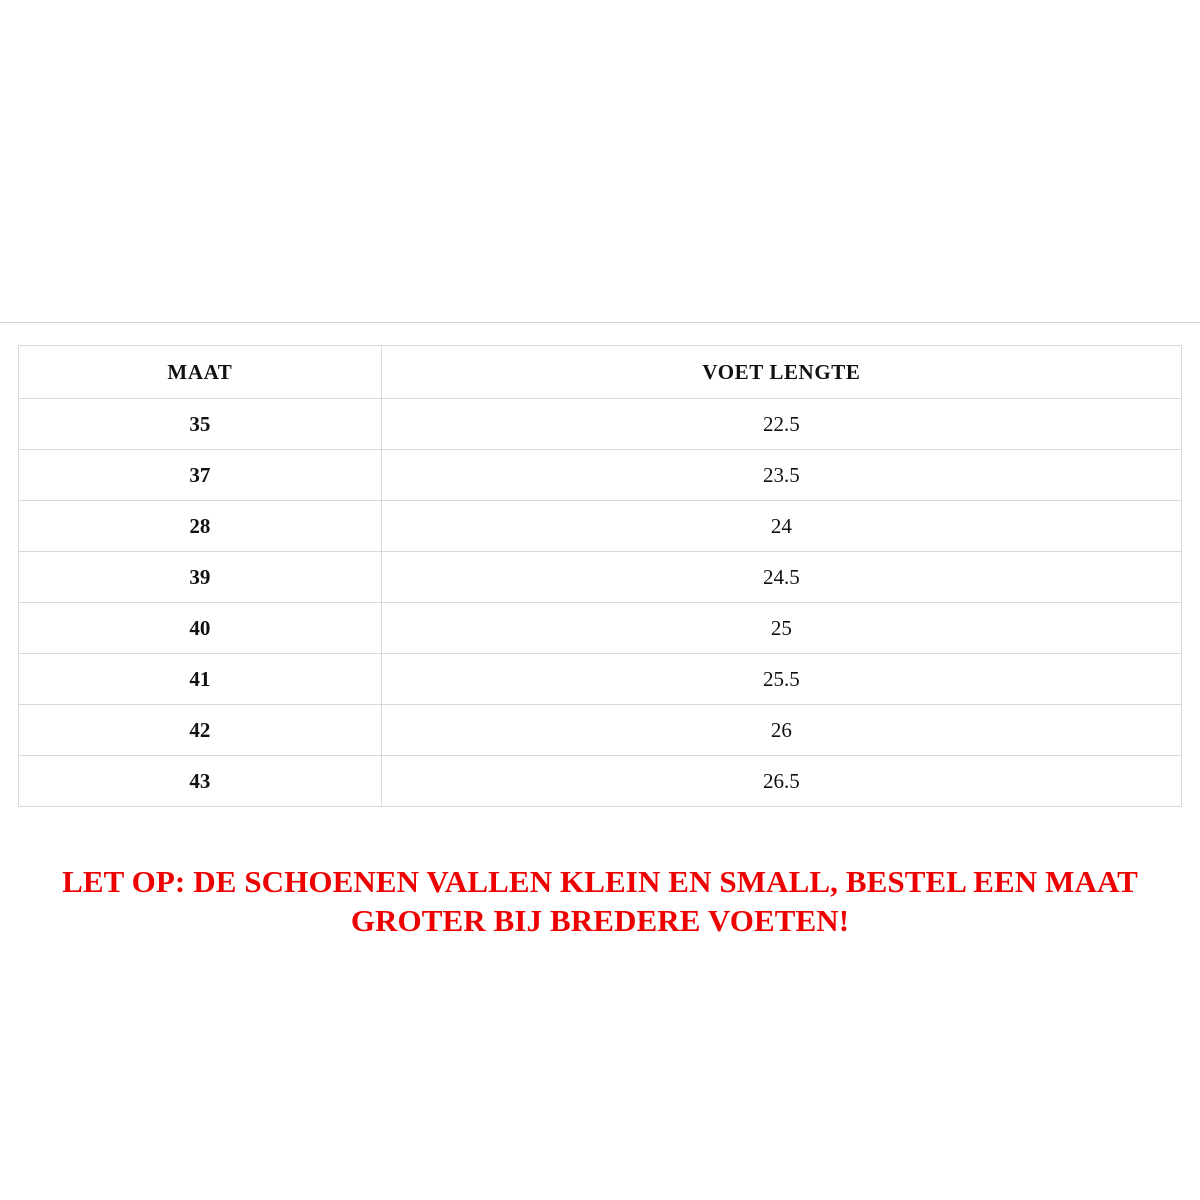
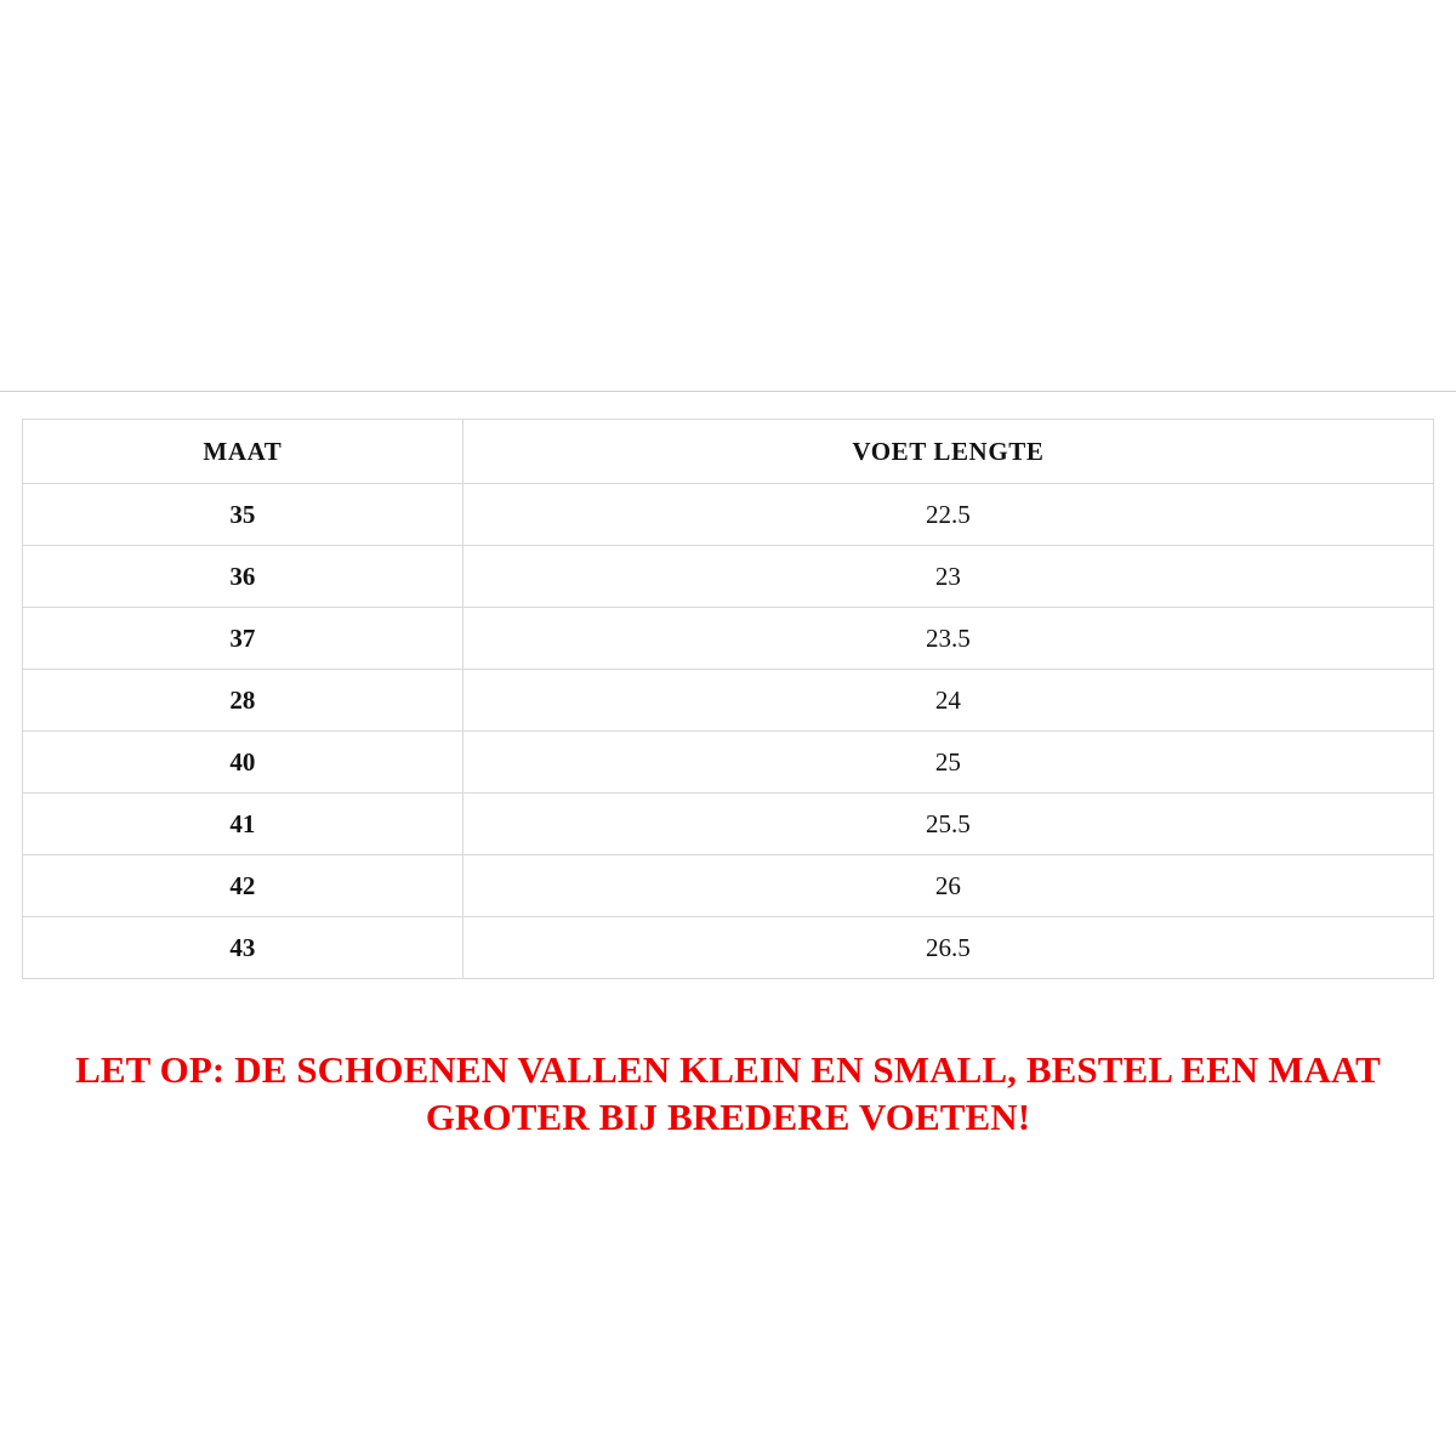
  MAAT	VOET LENGTE
  35	22.5
+ 36	23
  37	23.5
  28	24
- 39	24.5
  40	25
  41	25.5
  42	26
  43	26.5
  LET OP: DE SCHOENEN VALLEN KLEIN EN SMALL, BESTEL EEN MAAT GROTER BIJ BREDERE VOETEN!
